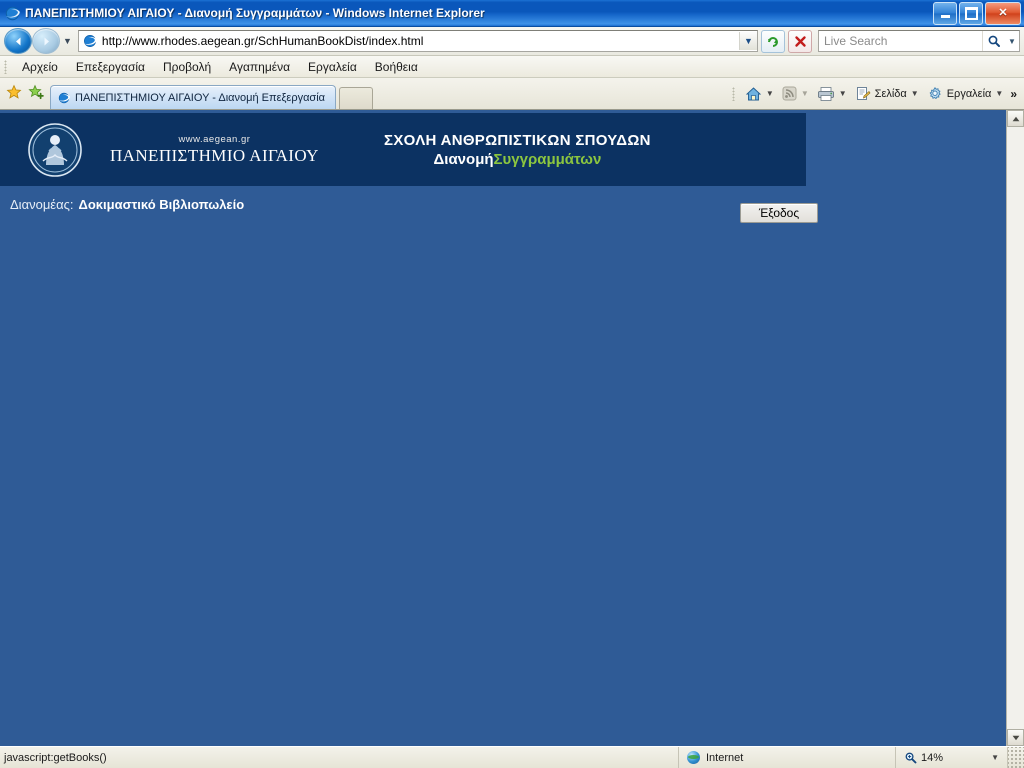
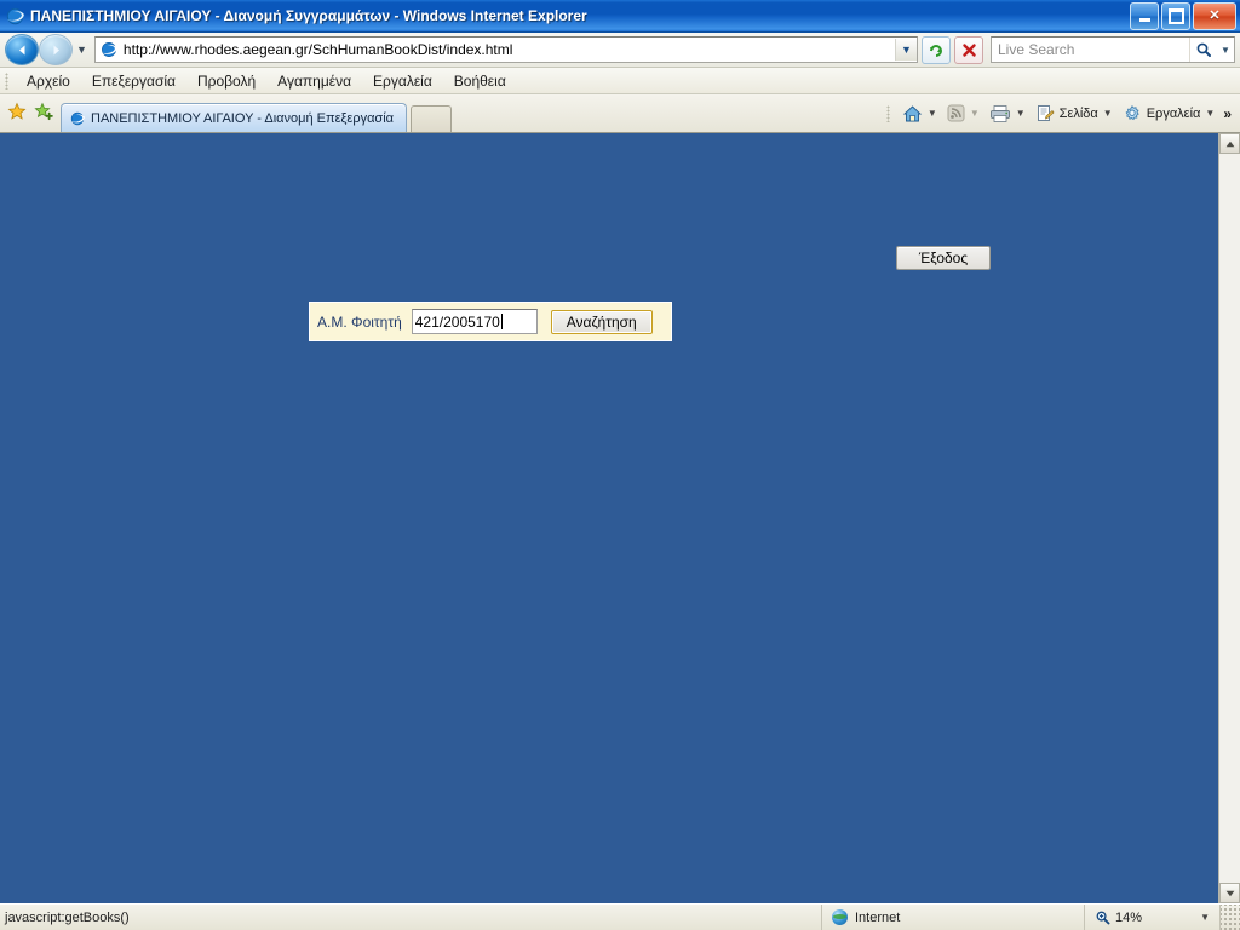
  ΠΑΝΕΠΙΣΤΗΜΙΟΥ ΑΙΓΑΙΟΥ - Διανομή Συγγραμμάτων - Windows Internet Explorer
  ✕
  ▼
  http://www.rhodes.aegean.gr/SchHumanBookDist/index.html
  ▼
  Live Search
  ▼
  Αρχείο
  Επεξεργασία
  Προβολή
  Αγαπημένα
  Εργαλεία
  Βοήθεια
  ΠΑΝΕΠΙΣΤΗΜΙΟΥ ΑΙΓΑΙΟΥ - Διανομή Επεξεργασία
  ▼
  ▼
  ▼
  Σελίδα
  ▼
  Εργαλεία
  ▼
  »
- www.aegean.gr
- ΠΑΝΕΠΙΣΤΗΜΙΟ ΑΙΓΑΙΟΥ
- ΣΧΟΛΗ ΑΝΘΡΩΠΙΣΤΙΚΩΝ ΣΠΟΥΔΩΝ
- ΔιανομήΣυγγραμμάτων
- Διανομέας:
- Δοκιμαστικό Βιβλιοπωλείο
  Έξοδος
+ Α.Μ. Φοιτητή
+ 421/2005170
+ Αναζήτηση
  javascript:getBooks()
  Internet
  14%
  ▼
